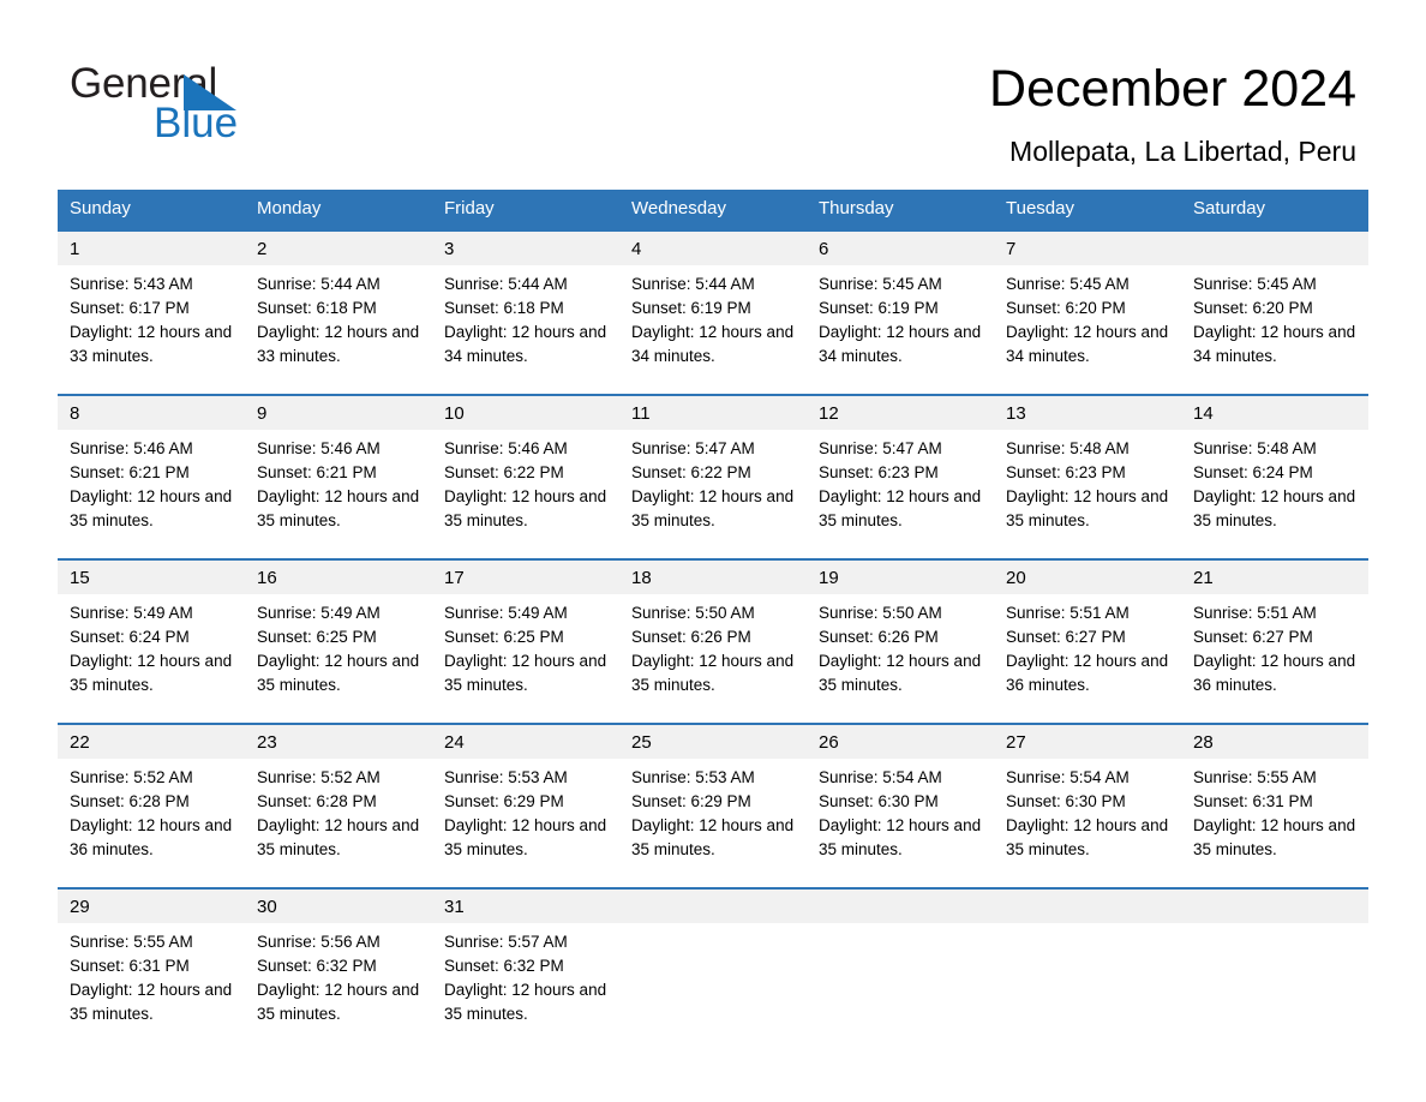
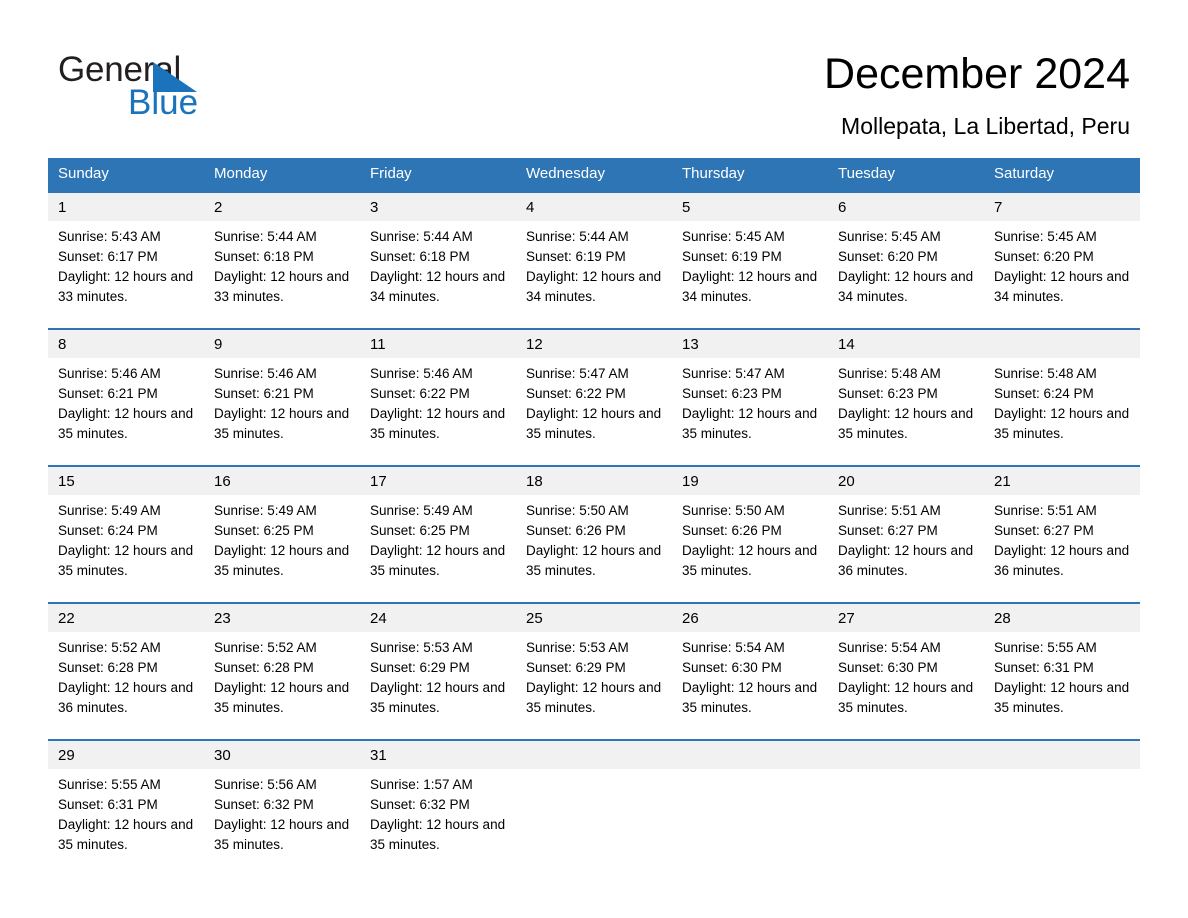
  General
  Blue
  December 2024
  Mollepata, La Libertad, Peru
  Sunday
  Monday
  Friday
  Wednesday
  Thursday
  Tuesday
  Saturday
  1
  2
  3
  4
+ 5
  6
  7
  Sunrise: 5:43 AM
  Sunset: 6:17 PM
  Daylight: 12 hours and 33 minutes.
  Sunrise: 5:44 AM
  Sunset: 6:18 PM
  Daylight: 12 hours and 33 minutes.
  Sunrise: 5:44 AM
  Sunset: 6:18 PM
  Daylight: 12 hours and 34 minutes.
  Sunrise: 5:44 AM
  Sunset: 6:19 PM
  Daylight: 12 hours and 34 minutes.
  Sunrise: 5:45 AM
  Sunset: 6:19 PM
  Daylight: 12 hours and 34 minutes.
  Sunrise: 5:45 AM
  Sunset: 6:20 PM
  Daylight: 12 hours and 34 minutes.
  Sunrise: 5:45 AM
  Sunset: 6:20 PM
  Daylight: 12 hours and 34 minutes.
  8
  9
- 10
  11
  12
  13
  14
  Sunrise: 5:46 AM
  Sunset: 6:21 PM
  Daylight: 12 hours and 35 minutes.
  Sunrise: 5:46 AM
  Sunset: 6:21 PM
  Daylight: 12 hours and 35 minutes.
  Sunrise: 5:46 AM
  Sunset: 6:22 PM
  Daylight: 12 hours and 35 minutes.
  Sunrise: 5:47 AM
  Sunset: 6:22 PM
  Daylight: 12 hours and 35 minutes.
  Sunrise: 5:47 AM
  Sunset: 6:23 PM
  Daylight: 12 hours and 35 minutes.
  Sunrise: 5:48 AM
  Sunset: 6:23 PM
  Daylight: 12 hours and 35 minutes.
  Sunrise: 5:48 AM
  Sunset: 6:24 PM
  Daylight: 12 hours and 35 minutes.
  15
  16
  17
  18
  19
  20
  21
  Sunrise: 5:49 AM
  Sunset: 6:24 PM
  Daylight: 12 hours and 35 minutes.
  Sunrise: 5:49 AM
  Sunset: 6:25 PM
  Daylight: 12 hours and 35 minutes.
  Sunrise: 5:49 AM
  Sunset: 6:25 PM
  Daylight: 12 hours and 35 minutes.
  Sunrise: 5:50 AM
  Sunset: 6:26 PM
  Daylight: 12 hours and 35 minutes.
  Sunrise: 5:50 AM
  Sunset: 6:26 PM
  Daylight: 12 hours and 35 minutes.
  Sunrise: 5:51 AM
  Sunset: 6:27 PM
  Daylight: 12 hours and 36 minutes.
  Sunrise: 5:51 AM
  Sunset: 6:27 PM
  Daylight: 12 hours and 36 minutes.
  22
  23
  24
  25
  26
  27
  28
  Sunrise: 5:52 AM
  Sunset: 6:28 PM
  Daylight: 12 hours and 36 minutes.
  Sunrise: 5:52 AM
  Sunset: 6:28 PM
  Daylight: 12 hours and 35 minutes.
  Sunrise: 5:53 AM
  Sunset: 6:29 PM
  Daylight: 12 hours and 35 minutes.
  Sunrise: 5:53 AM
  Sunset: 6:29 PM
  Daylight: 12 hours and 35 minutes.
  Sunrise: 5:54 AM
  Sunset: 6:30 PM
  Daylight: 12 hours and 35 minutes.
  Sunrise: 5:54 AM
  Sunset: 6:30 PM
  Daylight: 12 hours and 35 minutes.
  Sunrise: 5:55 AM
  Sunset: 6:31 PM
  Daylight: 12 hours and 35 minutes.
  29
  30
  31
  Sunrise: 5:55 AM
  Sunset: 6:31 PM
  Daylight: 12 hours and 35 minutes.
  Sunrise: 5:56 AM
  Sunset: 6:32 PM
  Daylight: 12 hours and 35 minutes.
- Sunrise: 5:57 AM
+ Sunrise: 1:57 AM
  Sunset: 6:32 PM
  Daylight: 12 hours and 35 minutes.
